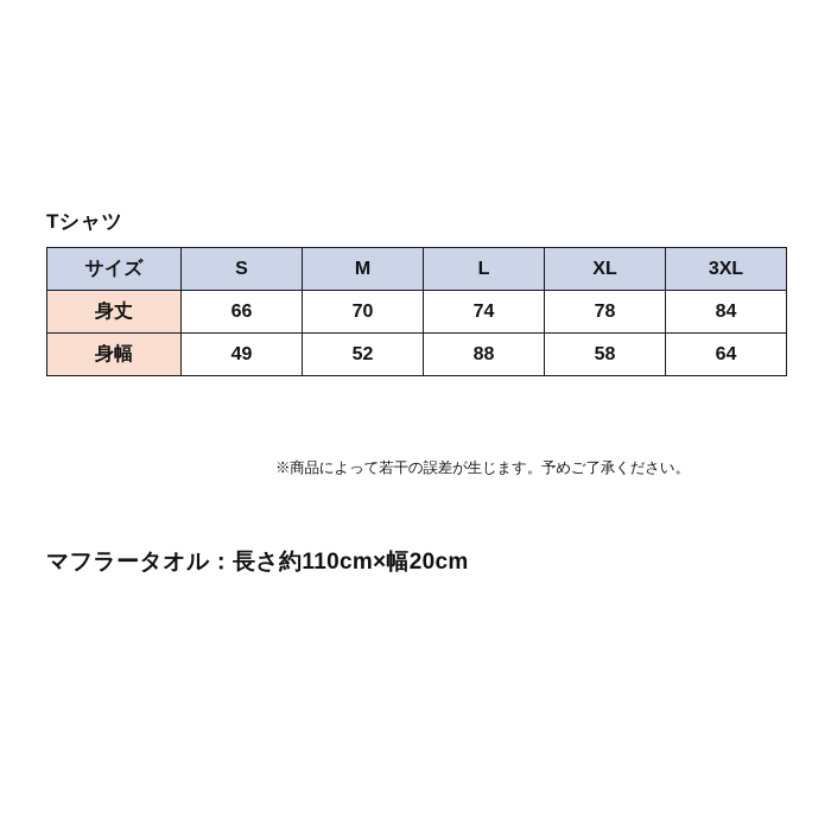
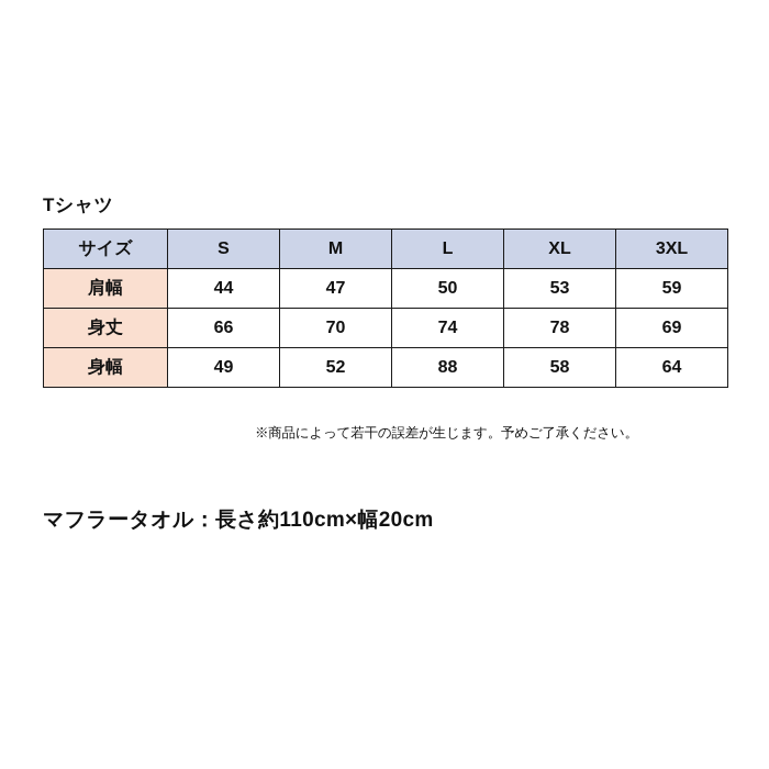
  Tシャツ
  サイズ	S	M	L	XL	3XL
+ 肩幅	44	47	50	53	59
- 身丈	66	70	74	78	84
+ 身丈	66	70	74	78	69
  身幅	49	52	88	58	64
  ※商品によって若干の誤差が生じます。予めご了承ください。
  マフラータオル：長さ約110cm×幅20cm
